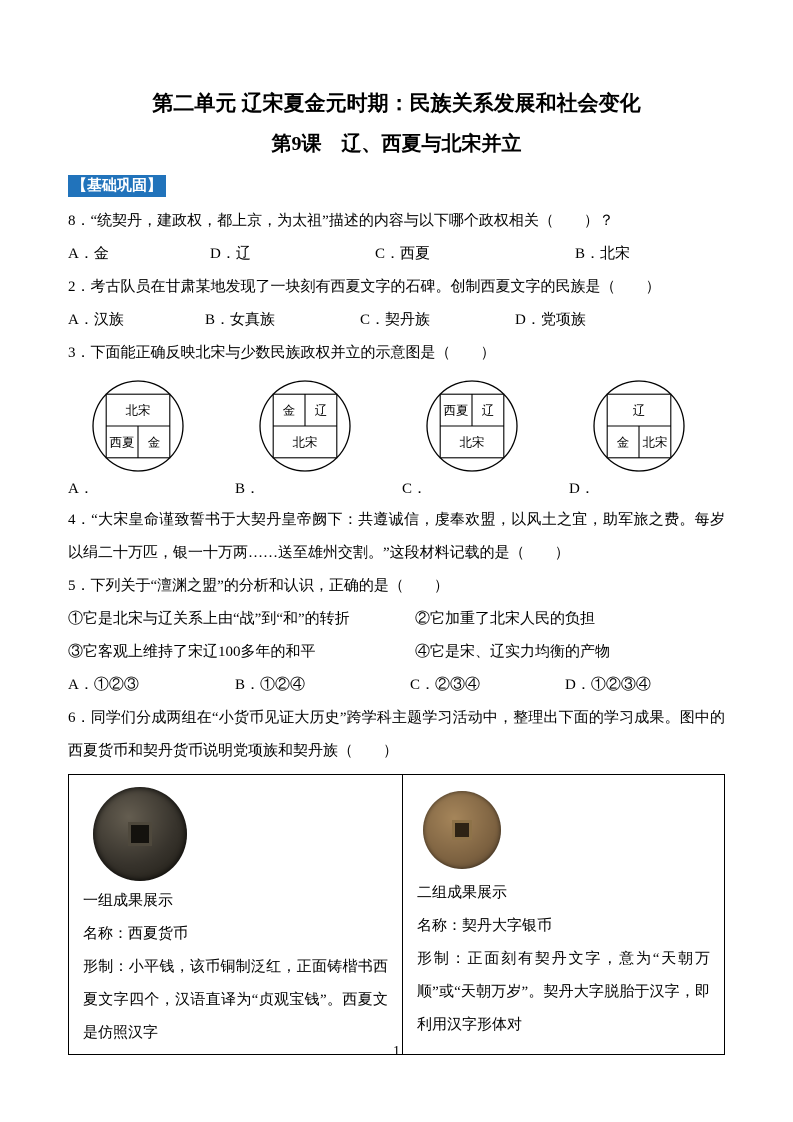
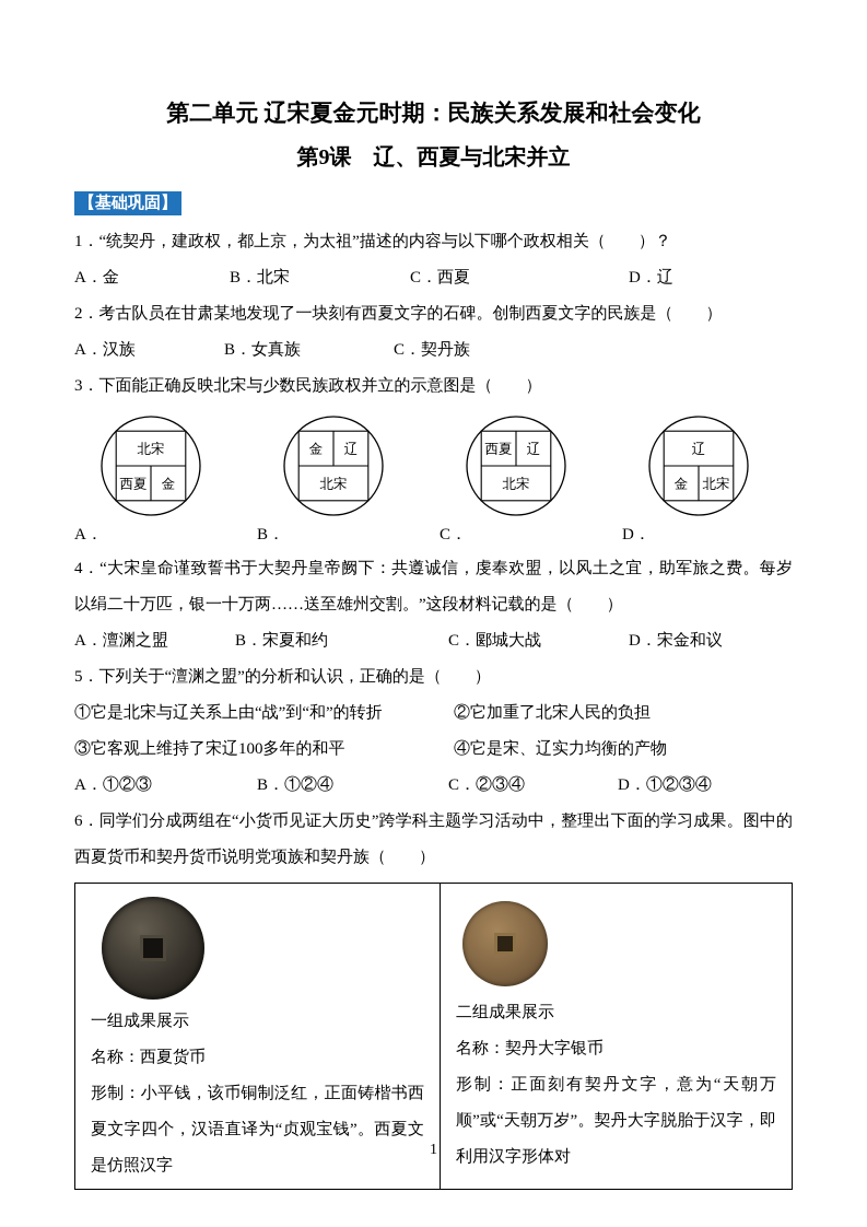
  第二单元 辽宋夏金元时期：民族关系发展和社会变化
  第9课 辽、西夏与北宋并立
  【基础巩固】
- 8．“统契丹，建政权，都上京，为太祖”描述的内容与以下哪个政权相关（ ）？
+ 1．“统契丹，建政权，都上京，为太祖”描述的内容与以下哪个政权相关（ ）？
  A．金
- D．辽
+ B．北宋
  C．西夏
- B．北宋
+ D．辽
  2．考古队员在甘肃某地发现了一块刻有西夏文字的石碑。创制西夏文字的民族是（ ）
  A．汉族
  B．女真族
  C．契丹族
- D．党项族
  3．下面能正确反映北宋与少数民族政权并立的示意图是（ ）
  北宋
  西夏
  金
  A．
  金
  辽
  北宋
  B．
  西夏
  辽
  北宋
  C．
  辽
  金
  北宋
  D．
  4．“大宋皇命谨致誓书于大契丹皇帝阙下：共遵诚信，虔奉欢盟，以风土之宜，助军旅之费。每岁以绢二十万匹，银一十万两……送至雄州交割。”这段材料记载的是（ ）
+ A．澶渊之盟
+ B．宋夏和约
+ C．郾城大战
+ D．宋金和议
  5．下列关于“澶渊之盟”的分析和认识，正确的是（ ）
  ①它是北宋与辽关系上由“战”到“和”的转折
  ②它加重了北宋人民的负担
  ③它客观上维持了宋辽100多年的和平
  ④它是宋、辽实力均衡的产物
  A．①②③
  B．①②④
  C．②③④
  D．①②③④
  6．同学们分成两组在“小货币见证大历史”跨学科主题学习活动中，整理出下面的学习成果。图中的西夏货币和契丹货币说明党项族和契丹族（ ）
  一组成果展示
  名称：西夏货币
  形制：小平钱，该币铜制泛红，正面铸楷书西夏文字四个，汉语直译为“贞观宝钱”。西夏文是仿照汉字
  二组成果展示
  名称：契丹大字银币
  形制：正面刻有契丹文字，意为“天朝万顺”或“天朝万岁”。契丹大字脱胎于汉字，即利用汉字形体对
  1
